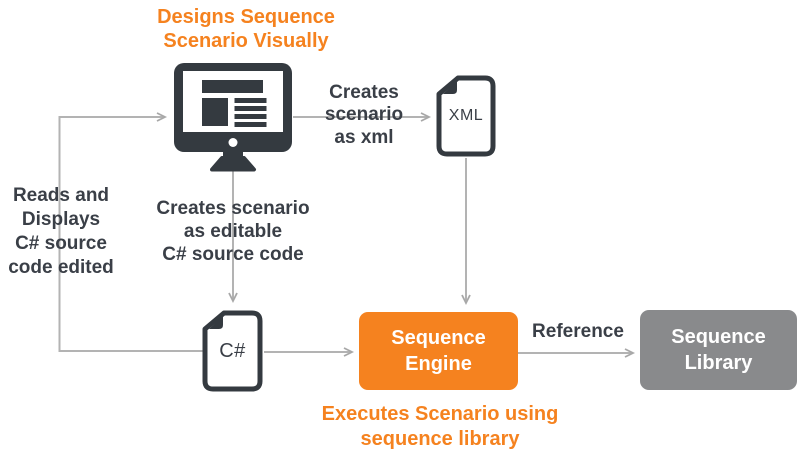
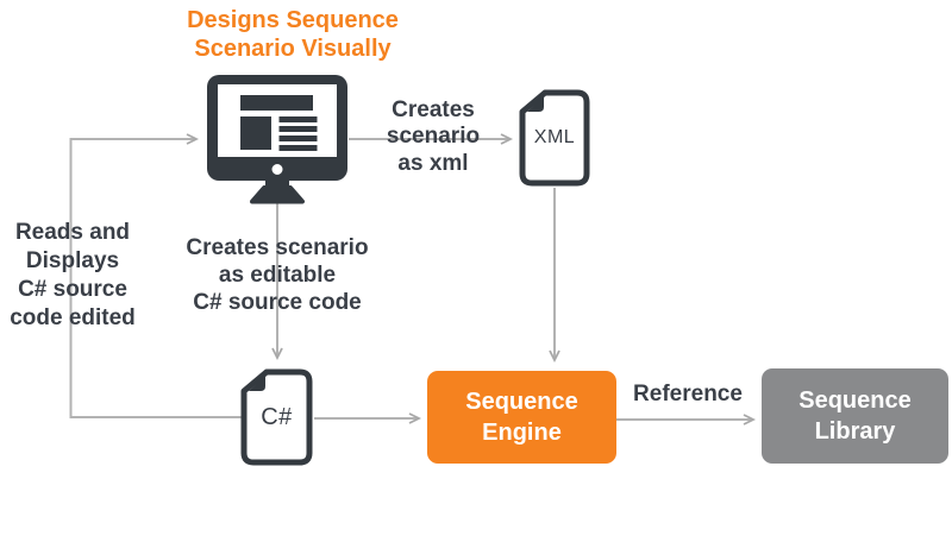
  Designs Sequence
  Scenario Visually
  XML
  C#
  Sequence
  Engine
  Sequence
  Library
  Reads and
  Displays
  C# source
  code edited
  Creates scenario
  as editable
  C# source code
  Creates
  scenario
  as xml
  Reference
- Executes Scenario using
- sequence library
